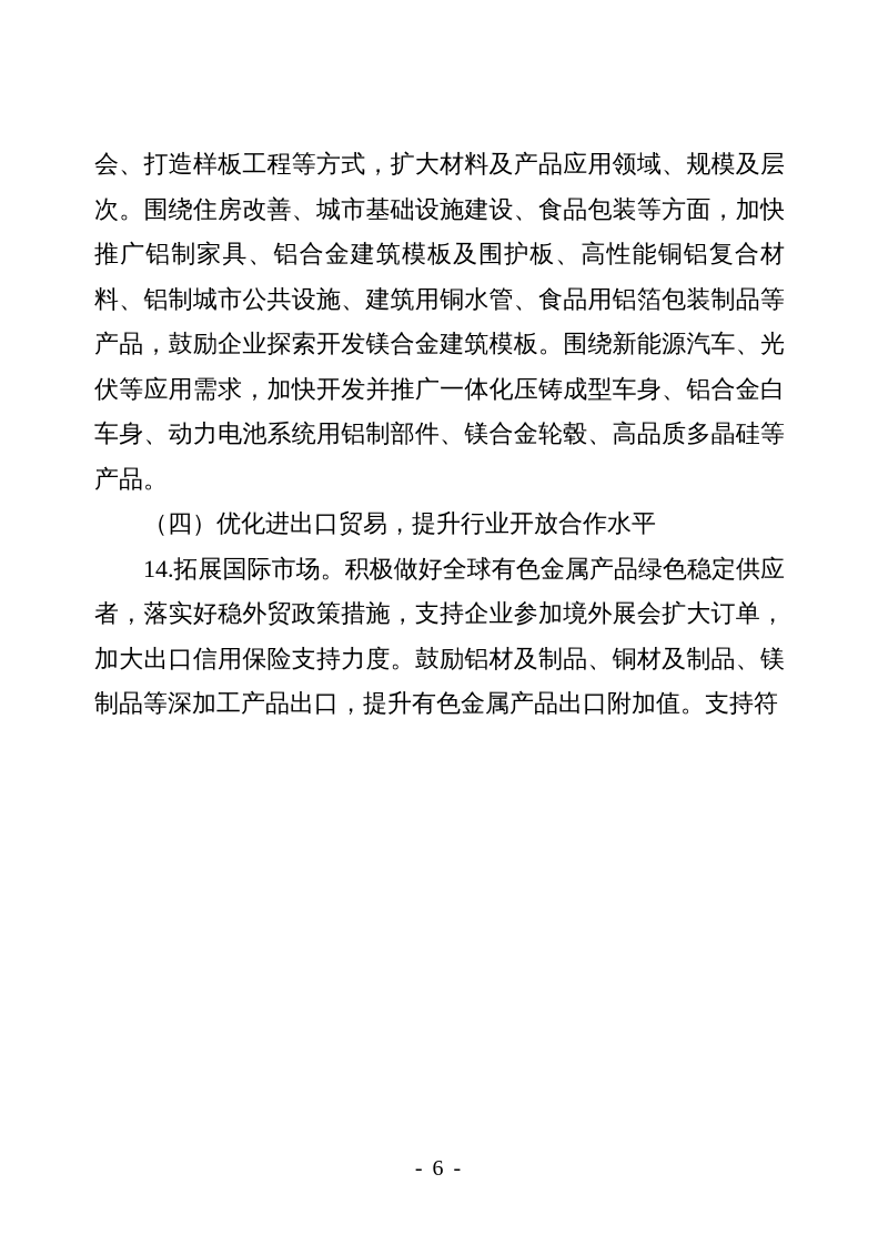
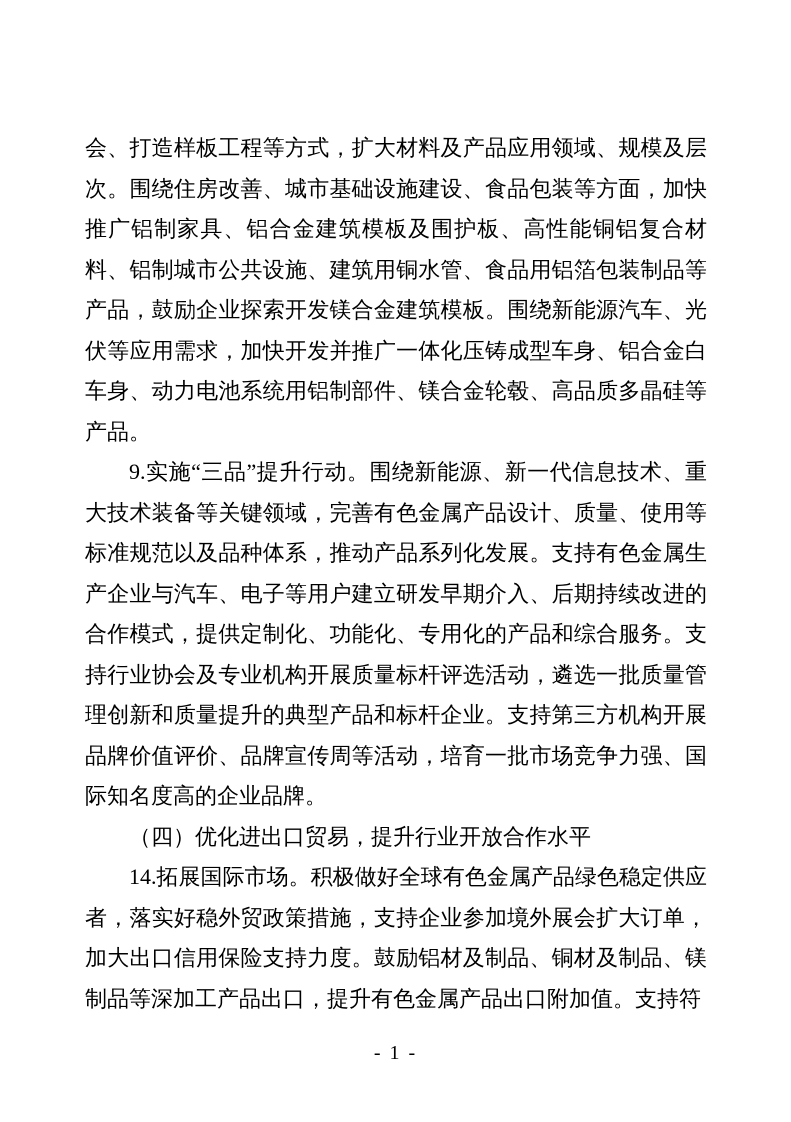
  会、打造样板工程等方式，扩大材料及产品应用领域、规模及层次。围绕住房改善、城市基础设施建设、食品包装等方面，加快推广铝制家具、铝合金建筑模板及围护板、高性能铜铝复合材料、铝制城市公共设施、建筑用铜水管、食品用铝箔包装制品等产品，鼓励企业探索开发镁合金建筑模板。围绕新能源汽车、光伏等应用需求，加快开发并推广一体化压铸成型车身、铝合金白车身、动力电池系统用铝制部件、镁合金轮毂、高品质多晶硅等产品。
+ 9.实施“三品”提升行动。围绕新能源、新一代信息技术、重大技术装备等关键领域，完善有色金属产品设计、质量、使用等标准规范以及品种体系，推动产品系列化发展。支持有色金属生产企业与汽车、电子等用户建立研发早期介入、后期持续改进的合作模式，提供定制化、功能化、专用化的产品和综合服务。支持行业协会及专业机构开展质量标杆评选活动，遴选一批质量管理创新和质量提升的典型产品和标杆企业。支持第三方机构开展品牌价值评价、品牌宣传周等活动，培育一批市场竞争力强、国际知名度高的企业品牌。
  （四）优化进出口贸易，提升行业开放合作水平
  14.拓展国际市场。积极做好全球有色金属产品绿色稳定供应者，落实好稳外贸政策措施，支持企业参加境外展会扩大订单，加大出口信用保险支持力度。鼓励铝材及制品、铜材及制品、镁制品等深加工产品出口，提升有色金属产品出口附加值。支持符
- - 6 -
+ - 1 -
